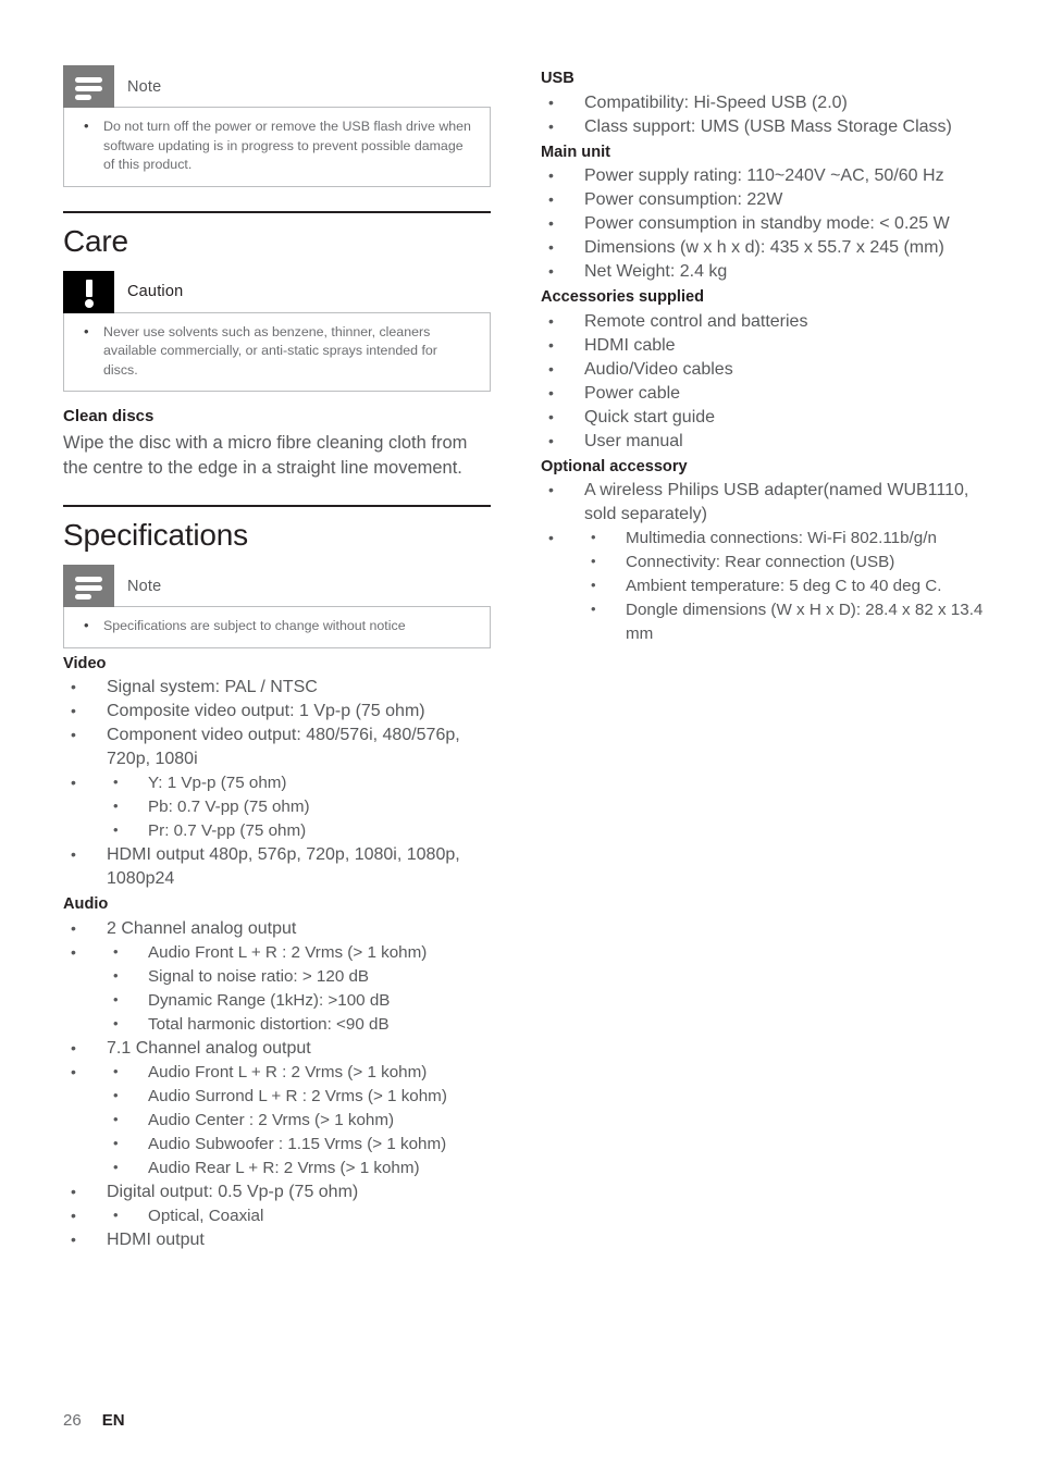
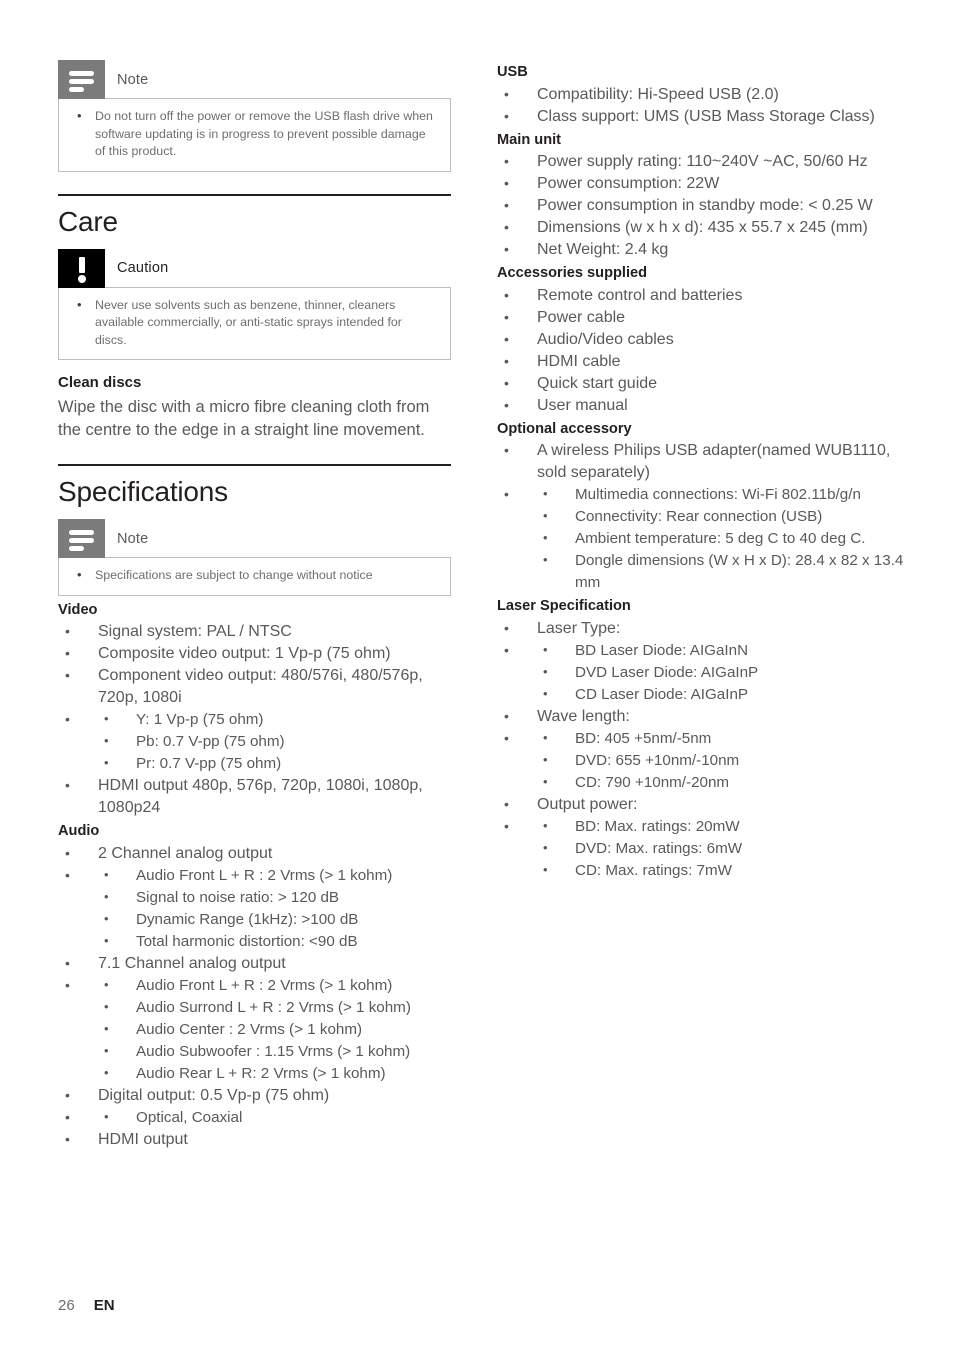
  Note
  Do not turn off the power or remove the USB flash drive when software updating is in progress to prevent possible damage of this product.
  Care
  Caution
  Never use solvents such as benzene, thinner, cleaners available commercially, or anti-static sprays intended for discs.
  Clean discs
  Wipe the disc with a micro fibre cleaning cloth from the centre to the edge in a straight line movement.
  Specifications
  Note
  Specifications are subject to change without notice
  Video
  Signal system: PAL / NTSC
  Composite video output: 1 Vp-p (75 ohm)
  Component video output: 480/576i, 480/576p, 720p, 1080i
  Y: 1 Vp-p (75 ohm)
  Pb: 0.7 V-pp (75 ohm)
  Pr: 0.7 V-pp (75 ohm)
  HDMI output 480p, 576p, 720p, 1080i, 1080p, 1080p24
  Audio
  2 Channel analog output
  Audio Front L + R : 2 Vrms (> 1 kohm)
  Signal to noise ratio: > 120 dB
  Dynamic Range (1kHz): >100 dB
  Total harmonic distortion: <90 dB
  7.1 Channel analog output
  Audio Front L + R : 2 Vrms (> 1 kohm)
  Audio Surrond L + R : 2 Vrms (> 1 kohm)
  Audio Center : 2 Vrms (> 1 kohm)
  Audio Subwoofer : 1.15 Vrms (> 1 kohm)
  Audio Rear L + R: 2 Vrms (> 1 kohm)
  Digital output: 0.5 Vp-p (75 ohm)
  Optical, Coaxial
  HDMI output
  USB
  Compatibility: Hi-Speed USB (2.0)
  Class support: UMS (USB Mass Storage Class)
  Main unit
  Power supply rating: 110~240V ~AC, 50/60 Hz
  Power consumption: 22W
  Power consumption in standby mode: < 0.25 W
  Dimensions (w x h x d): 435 x 55.7 x 245 (mm)
  Net Weight: 2.4 kg
  Accessories supplied
  Remote control and batteries
- HDMI cable
+ Power cable
  Audio/Video cables
- Power cable
+ HDMI cable
  Quick start guide
  User manual
  Optional accessory
  A wireless Philips USB adapter(named WUB1110, sold separately)
  Multimedia connections: Wi-Fi 802.11b/g/n
  Connectivity: Rear connection (USB)
  Ambient temperature: 5 deg C to 40 deg C.
  Dongle dimensions (W x H x D): 28.4 x 82 x 13.4 mm
+ Laser Specification
+ Laser Type:
+ BD Laser Diode: AIGaInN
+ DVD Laser Diode: AIGaInP
+ CD Laser Diode: AIGaInP
+ Wave length:
+ BD: 405 +5nm/-5nm
+ DVD: 655 +10nm/-10nm
+ CD: 790 +10nm/-20nm
+ Output power:
+ BD: Max. ratings: 20mW
+ DVD: Max. ratings: 6mW
+ CD: Max. ratings: 7mW
  26
  EN
